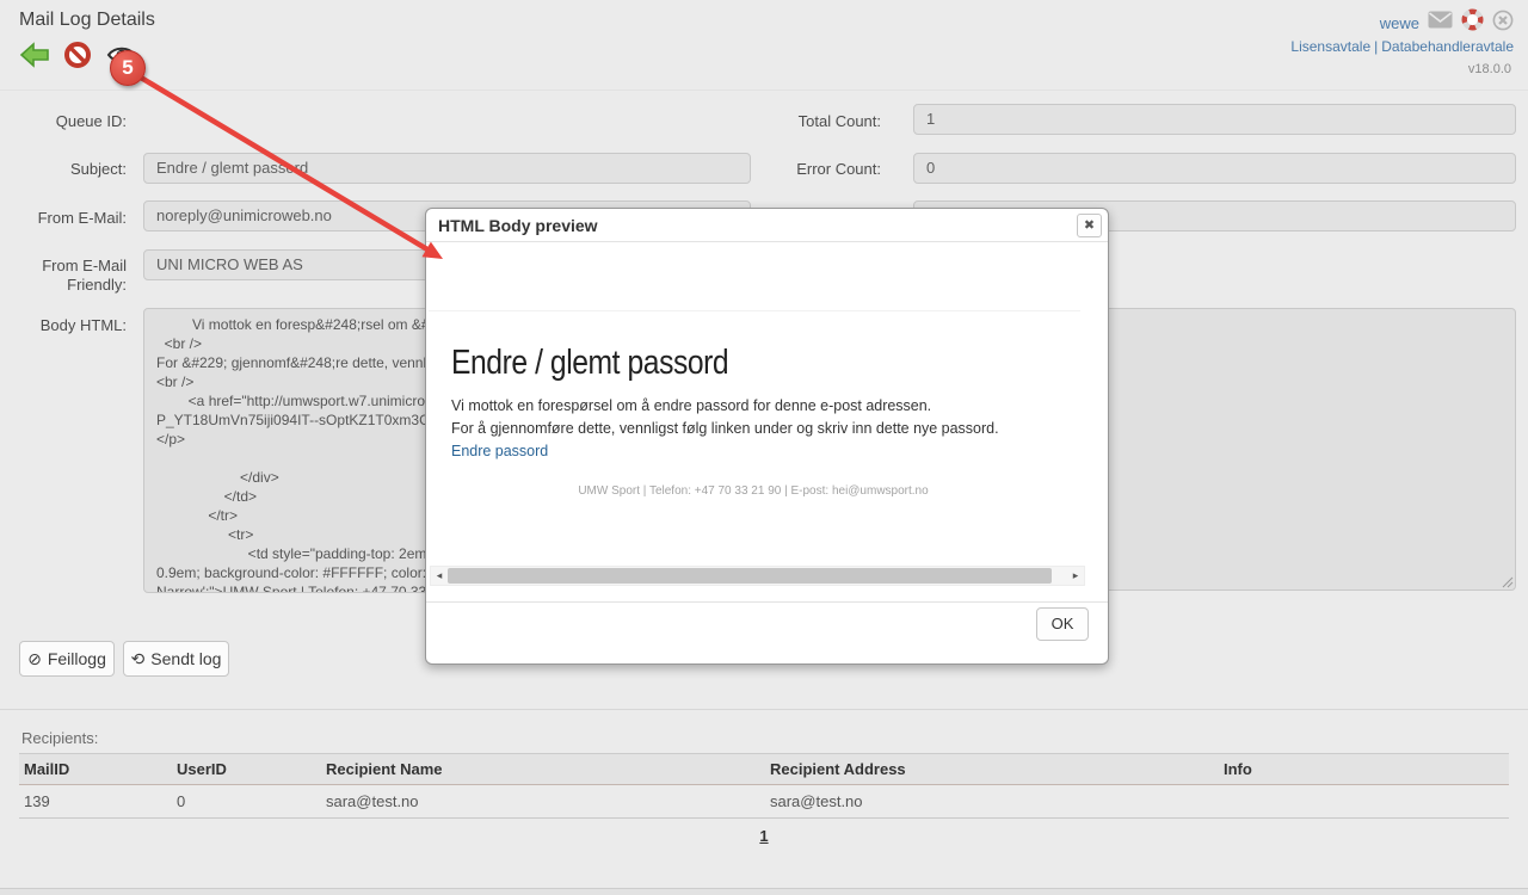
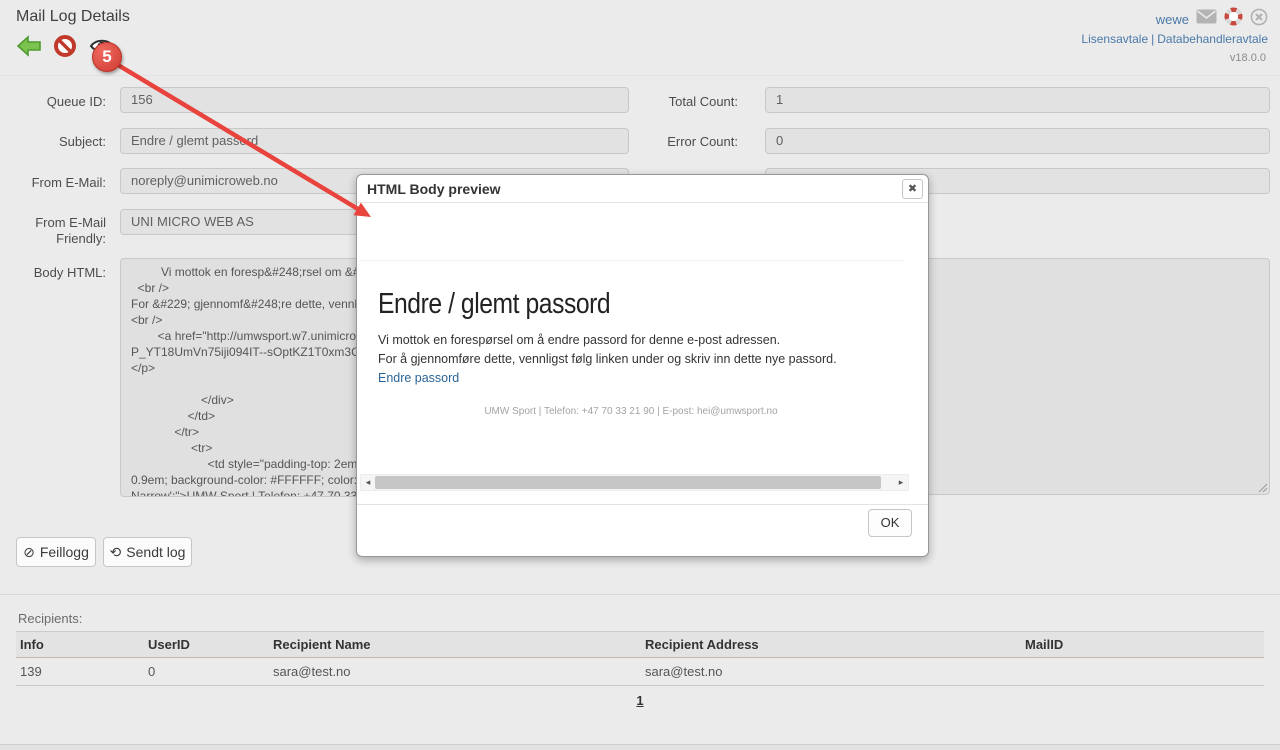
  Mail Log Details
  wewe
  Lisensavtale | Databehandleravtale
  v18.0.0
  Queue ID:
+ 156
  Subject:
  Endre / glemt passrd
  From E-Mail:
  noreply@unimicroweb.no
  From E-Mail
  Friendly:
  UNI MICRO WEB AS
  Body HTML:
  <br />
  <br />
  <a href="http://umwsport.w7.unimicro
  P_YT18UmVn75iji094IT--sOptKZ1T0xm3
  </p>
  </div>
  </td>
  </tr>
  <tr>
  <td style="padding-top: 2em
  0.9em; background-color: #FFFFFF; color
  Narrow';">UMW Sport | Telefon: +47 70 33
  Total Count:
  1
  Error Count:
  0
  ⊘ Feillogg
  ⟲ Sendt log
  Recipients:
- MailID
+ Info
  UserID
  Recipient Name
  Recipient Address
- Info
+ MailID
  139
  0
  sara@test.no
  sara@test.no
  1
  HTML Body preview
  ✖
  Endre / glemt passord
  Vi mottok en forespørsel om å endre passord for denne e-post adressen.
  For å gjennomføre dette, vennligst følg linken under og skriv inn dette nye passord.
  Endre passord
  UMW Sport | Telefon: +47 70 33 21 90 | E-post: hei@umwsport.no
  ◂
  ▸
  OK
  5
